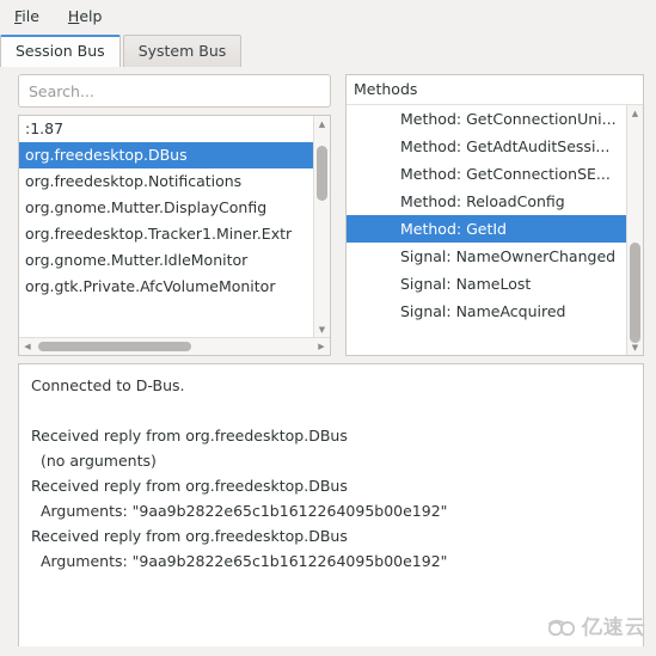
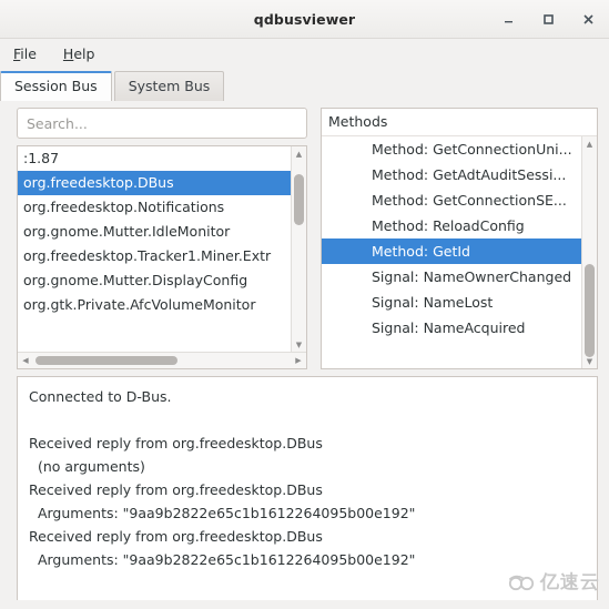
+ qdbusviewer
  File
  Help
  Session Bus
  System Bus
  Search...
  :1.87
  org.freedesktop.DBus
  org.freedesktop.Notifications
- org.gnome.Mutter.DisplayConfig
+ org.gnome.Mutter.IdleMonitor
  org.freedesktop.Tracker1.Miner.Extr
- org.gnome.Mutter.IdleMonitor
+ org.gnome.Mutter.DisplayConfig
  org.gtk.Private.AfcVolumeMonitor
  ▲
  ▼
  ◀
  ▶
  Methods
  Method: GetConnectionUni...
  Method: GetAdtAuditSessi...
  Method: GetConnectionSE...
  Method: ReloadConfig
  Method: GetId
  Signal: NameOwnerChanged
  Signal: NameLost
  Signal: NameAcquired
  ▲
  ▼
  Connected to D-Bus.
  Received reply from org.freedesktop.DBus
  (no arguments)
  Received reply from org.freedesktop.DBus
  Arguments: "9aa9b2822e65c1b1612264095b00e192"
  Received reply from org.freedesktop.DBus
  Arguments: "9aa9b2822e65c1b1612264095b00e192"
  亿速云
